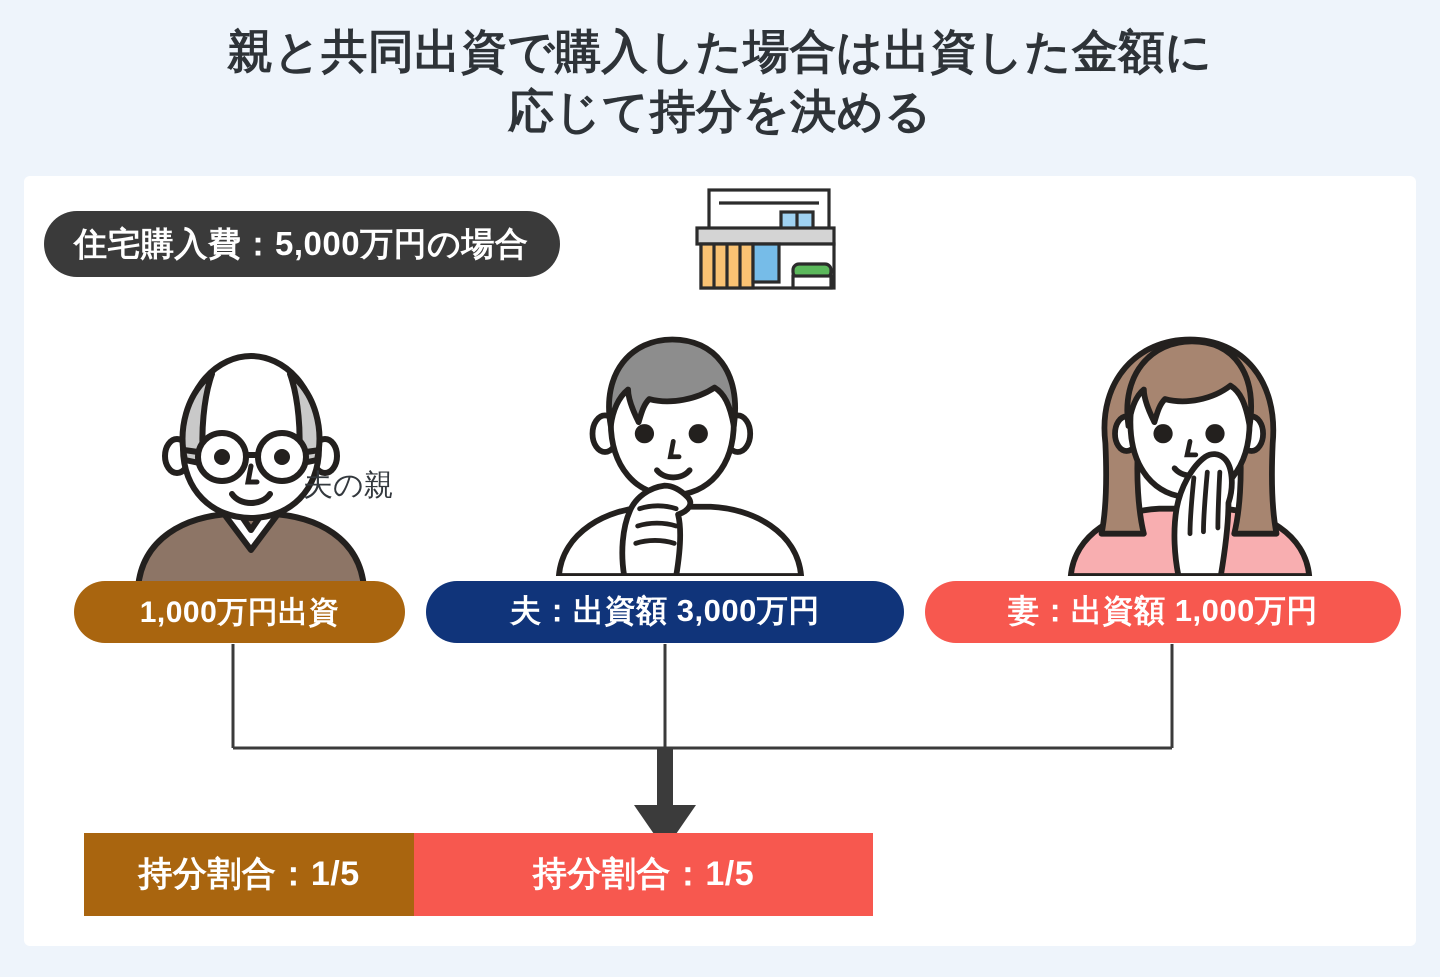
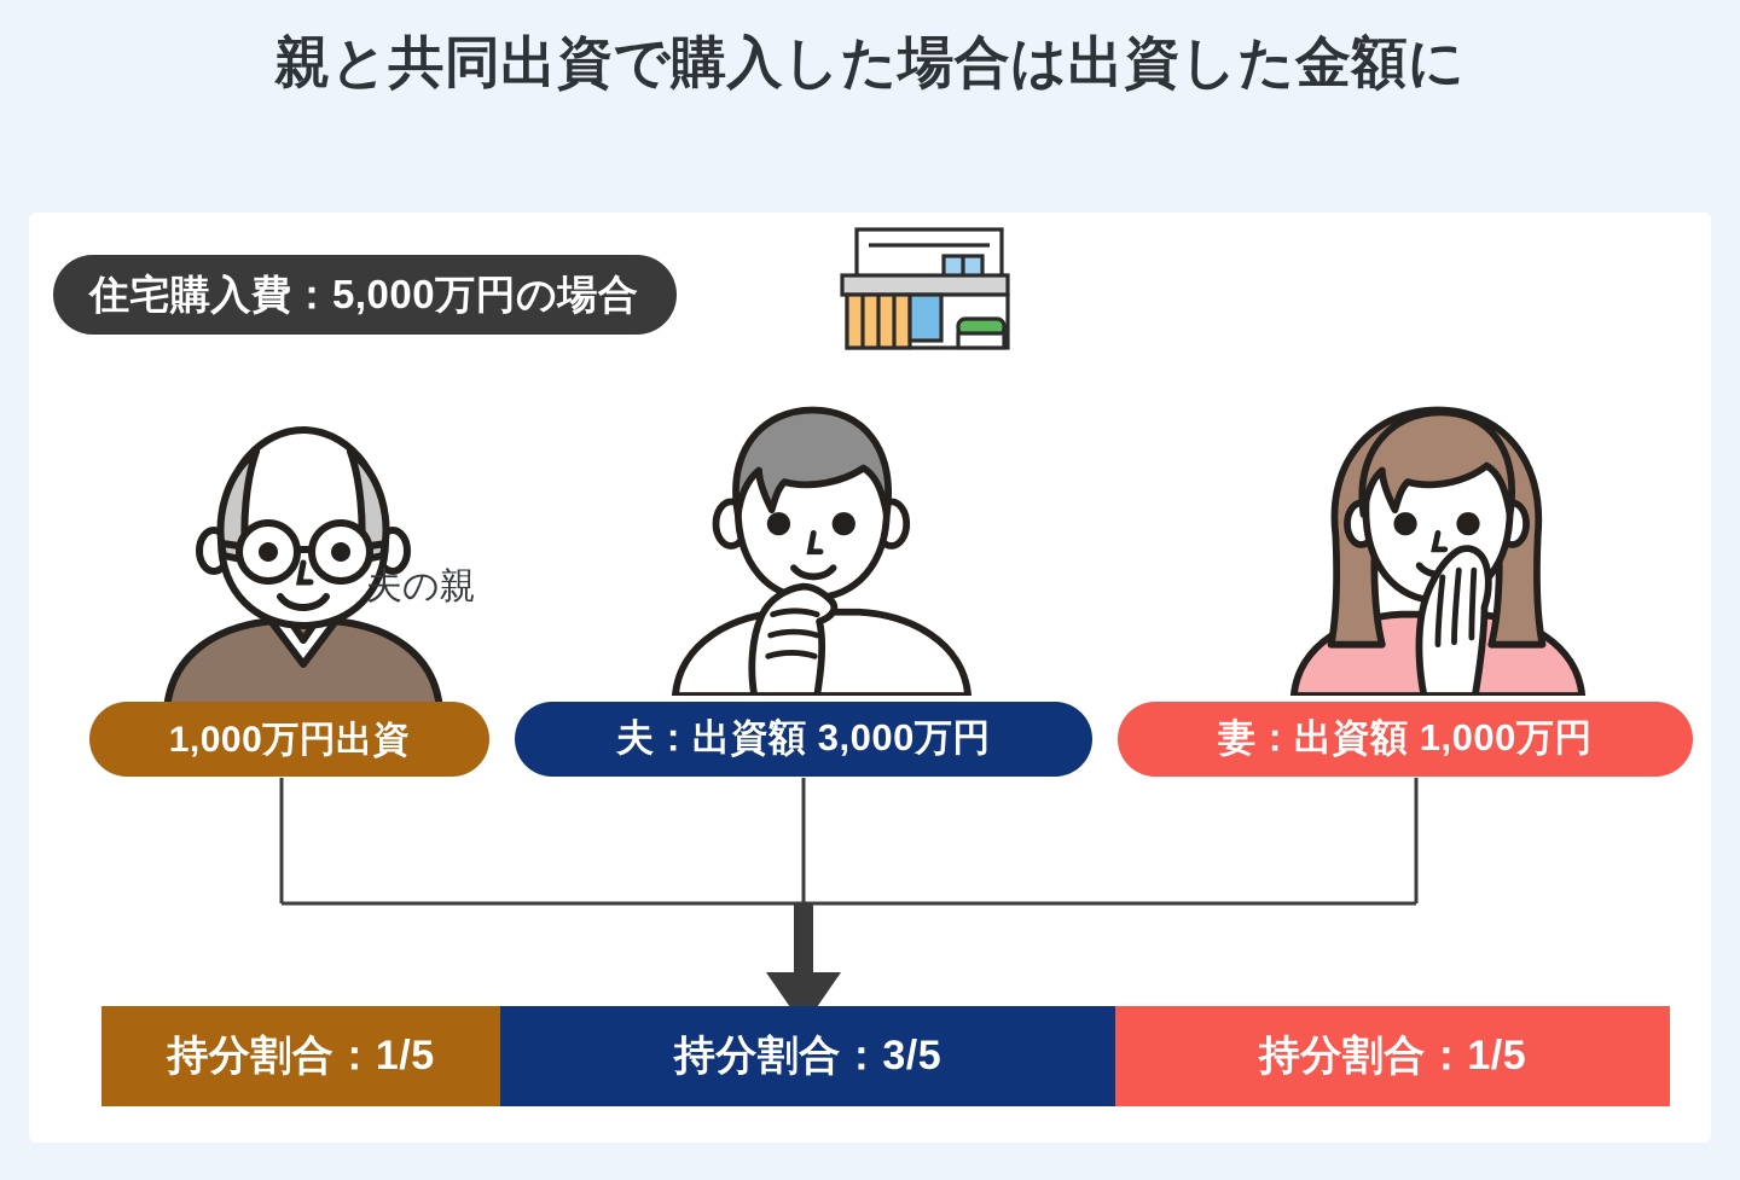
  親と共同出資で購入した場合は出資した金額に
- 応じて持分を決める
  住宅購入費：5,000万円の場合
  夫の親
  1,000万円出資
  夫：出資額 3,000万円
  妻：出資額 1,000万円
  持分割合：1/5
+ 持分割合：3/5
  持分割合：1/5
